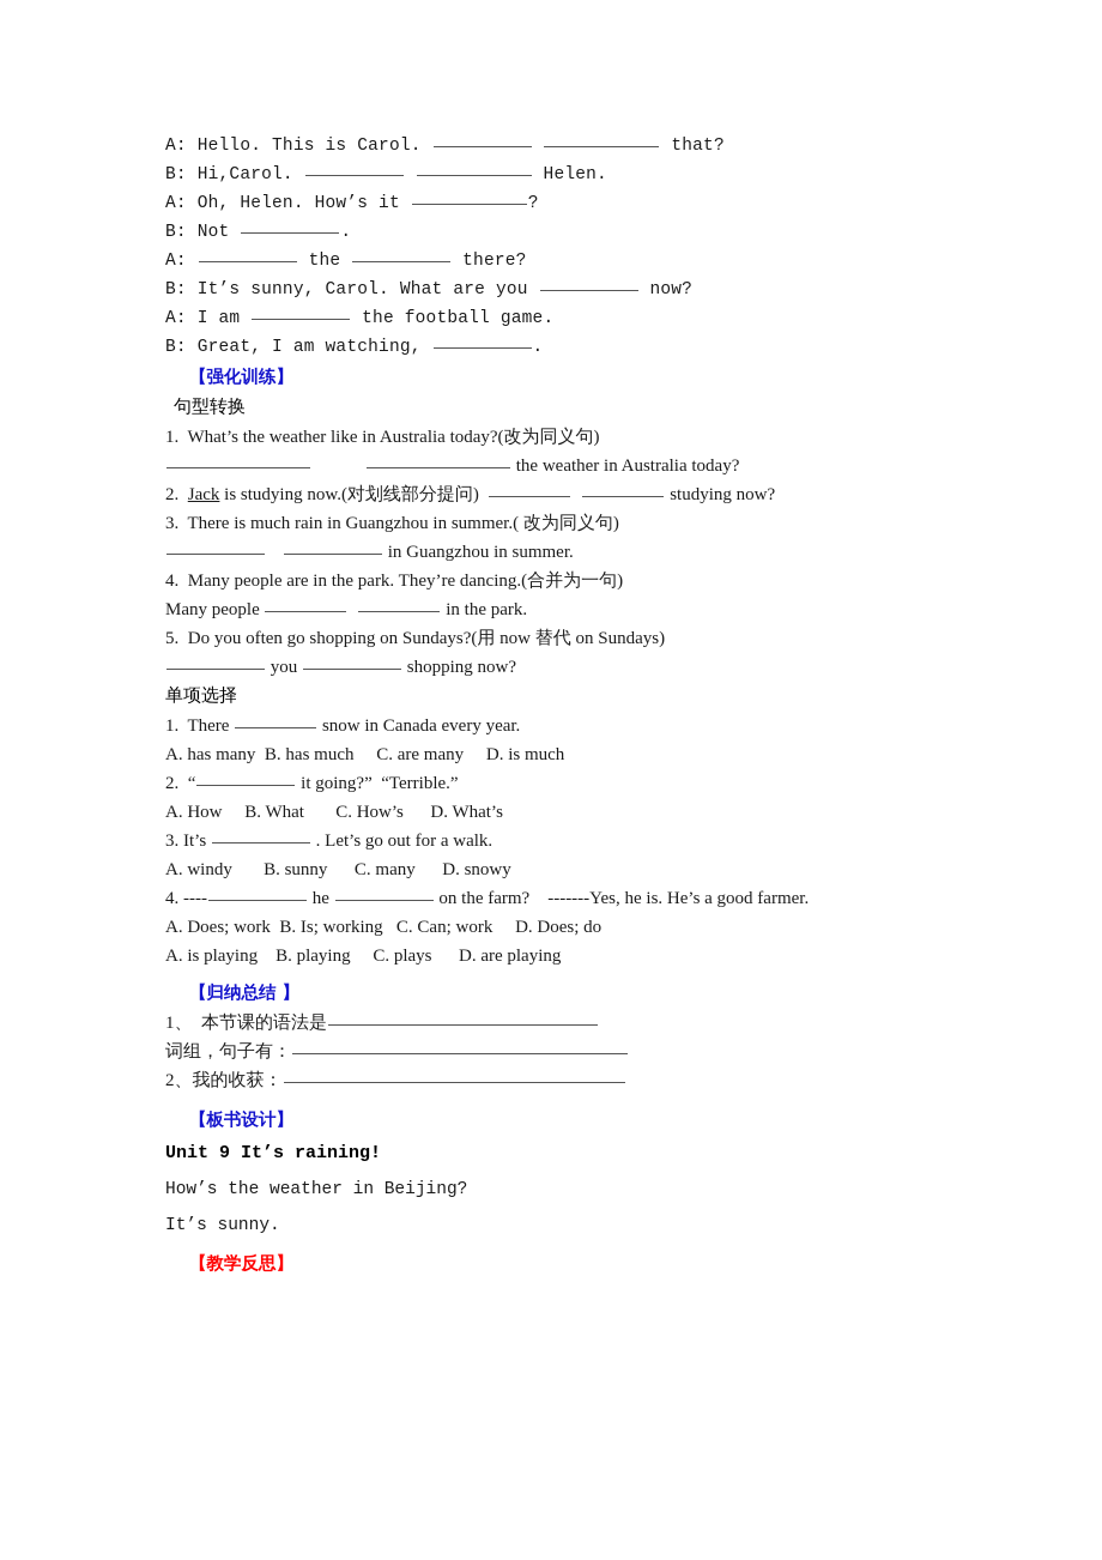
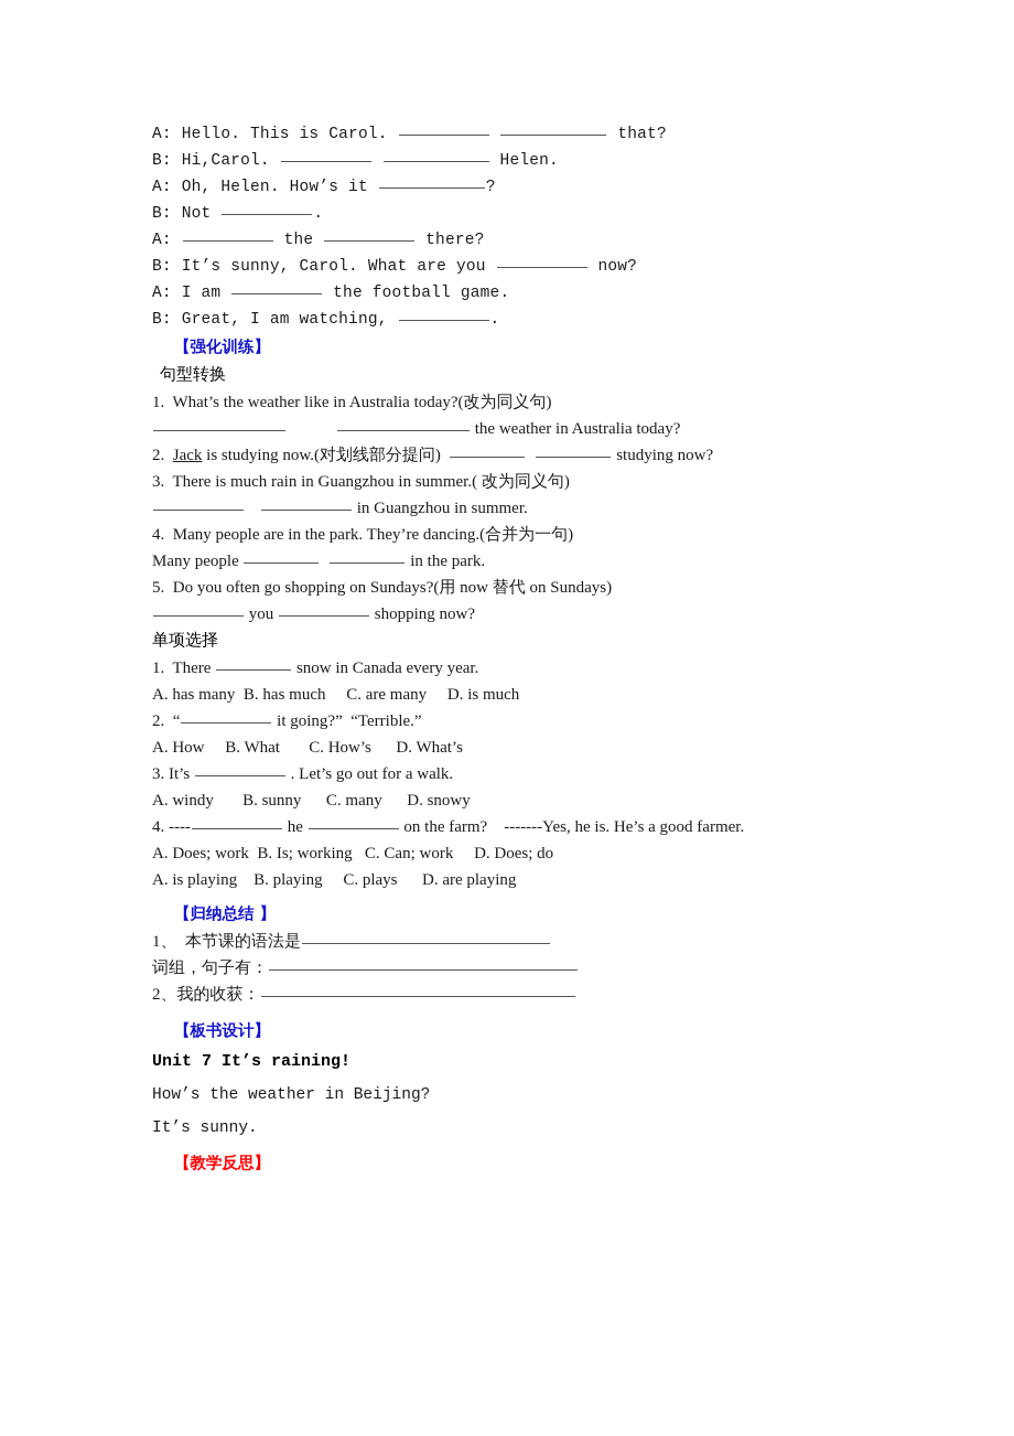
  A: Hello. This is Carol. that?
  B: Hi,Carol. Helen.
  A: Oh, Helen. How’s it ?
  B: Not .
  A: the there?
  B: It’s sunny, Carol. What are you now?
  A: I am the football game.
  B: Great, I am watching, .
  【强化训练】
  句型转换
  1. What’s the weather like in Australia today?(改为同义句)
  the weather in Australia today?
  2. Jack is studying now.(对划线部分提问) studying now?
  3. There is much rain in Guangzhou in summer.( 改为同义句)
  in Guangzhou in summer.
  4. Many people are in the park. They’re dancing.(合并为一句)
  Many people in the park.
  5. Do you often go shopping on Sundays?(用 now 替代 on Sundays)
  you shopping now?
  单项选择
  1. There snow in Canada every year.
  A. has many B. has much C. are many D. is much
  2. “ it going?” “Terrible.”
  A. How B. What C. How’s D. What’s
  3. It’s . Let’s go out for a walk.
  A. windy B. sunny C. many D. snowy
  4. ---- he on the farm? -------Yes, he is. He’s a good farmer.
  A. Does; work B. Is; working C. Can; work D. Does; do
  A. is playing B. playing C. plays D. are playing
  【归纳总结 】
  1、 本节课的语法是
  词组，句子有：
  2、我的收获：
  【板书设计】
- Unit 9 It’s raining!
+ Unit 7 It’s raining!
  How’s the weather in Beijing?
  It’s sunny.
  【教学反思】
